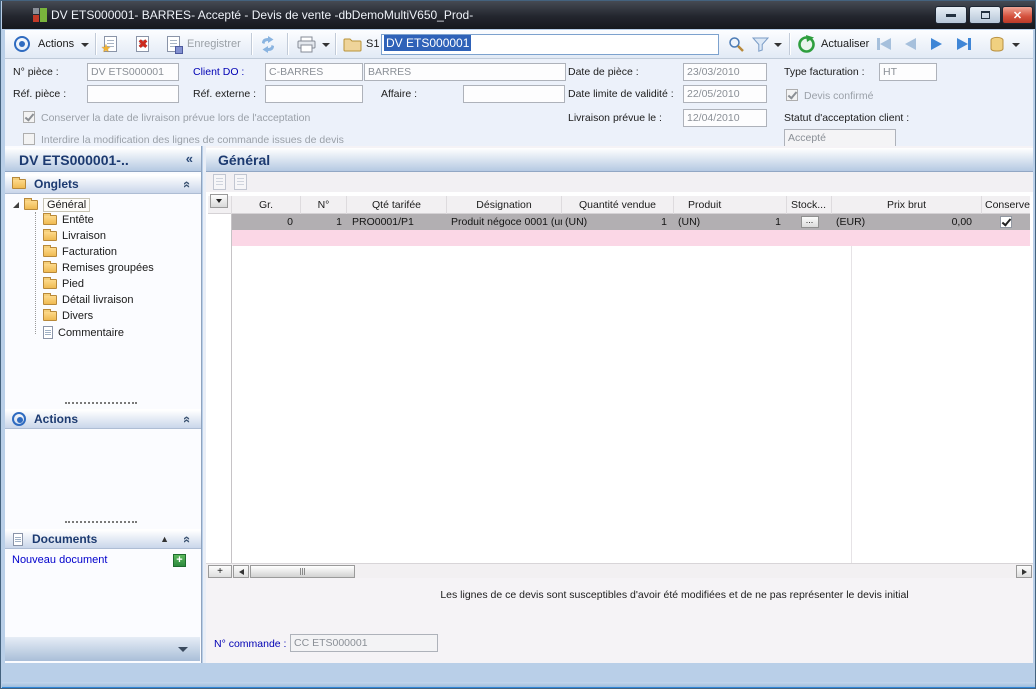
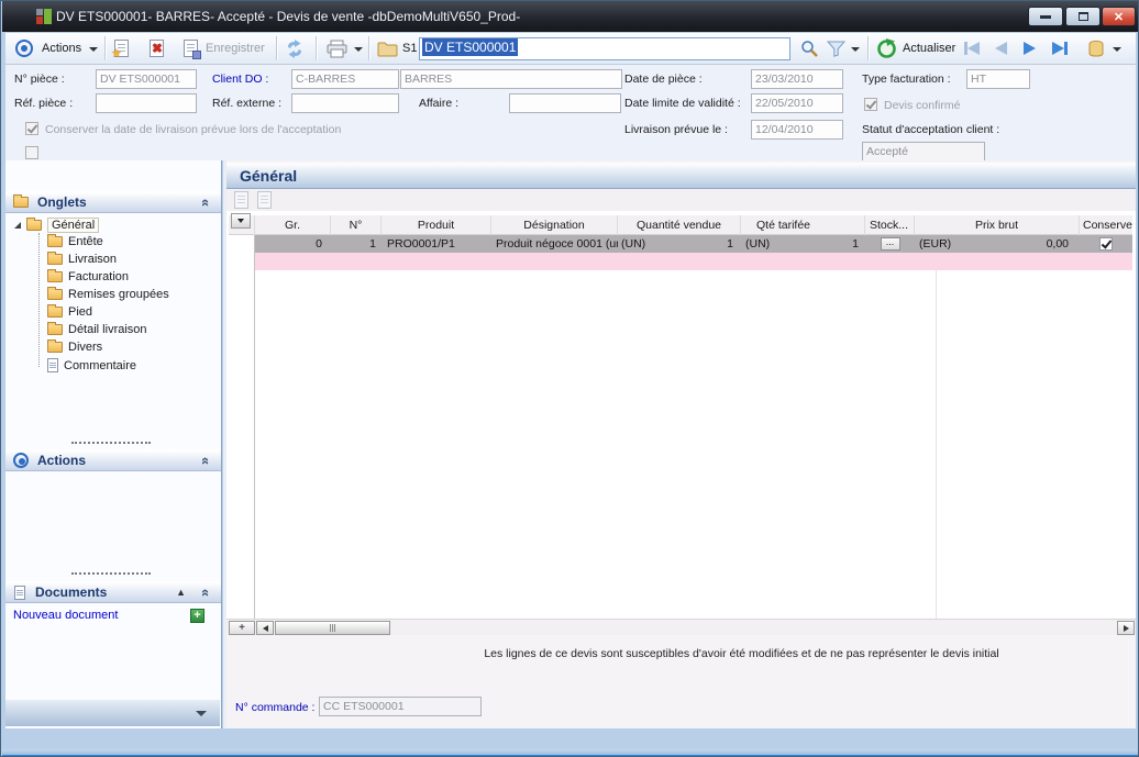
  DV ETS000001- BARRES- Accepté - Devis de vente -dbDemoMultiV650_Prod-
  ✕
  Actions
  ★
  ✖
  Enregistrer
  S1
  DV ETS000001
  Actualiser
  N° pièce :
  DV ETS000001
  Client DO :
  C-BARRES
  BARRES
  Date de pièce :
  23/03/2010
  Type facturation :
  HT
  Réf. pièce :
  Réf. externe :
  Affaire :
  Date limite de validité :
  22/05/2010
  Devis confirmé
  Conserver la date de livraison prévue lors de l'acceptation
  Livraison prévue le :
  12/04/2010
  Statut d'acceptation client :
- Interdire la modification des lignes de commande issues de devis
  Accepté
- DV ETS000001-..
- «
  Onglets
  Général
  Entête
  Livraison
  Facturation
  Remises groupées
  Pied
  Détail livraison
  Divers
  Commentaire
  Actions
  Documents
  ▲
  Nouveau document
  +
  Général
  Gr.
  N°
- Qté tarifée
+ Produit
  Désignation
  Quantité vendue
- Produit
+ Qté tarifée
  Stock...
  Prix brut
  Conserve
  0
  1
  PRO0001/P1
  Produit négoce 0001 (u
  (UN)
  1
  (UN)
  1
  ...
  (EUR)
  0,00
  +
  Les lignes de ce devis sont susceptibles d'avoir été modifiées et de ne pas représenter le devis initial
  N° commande :
  CC ETS000001
